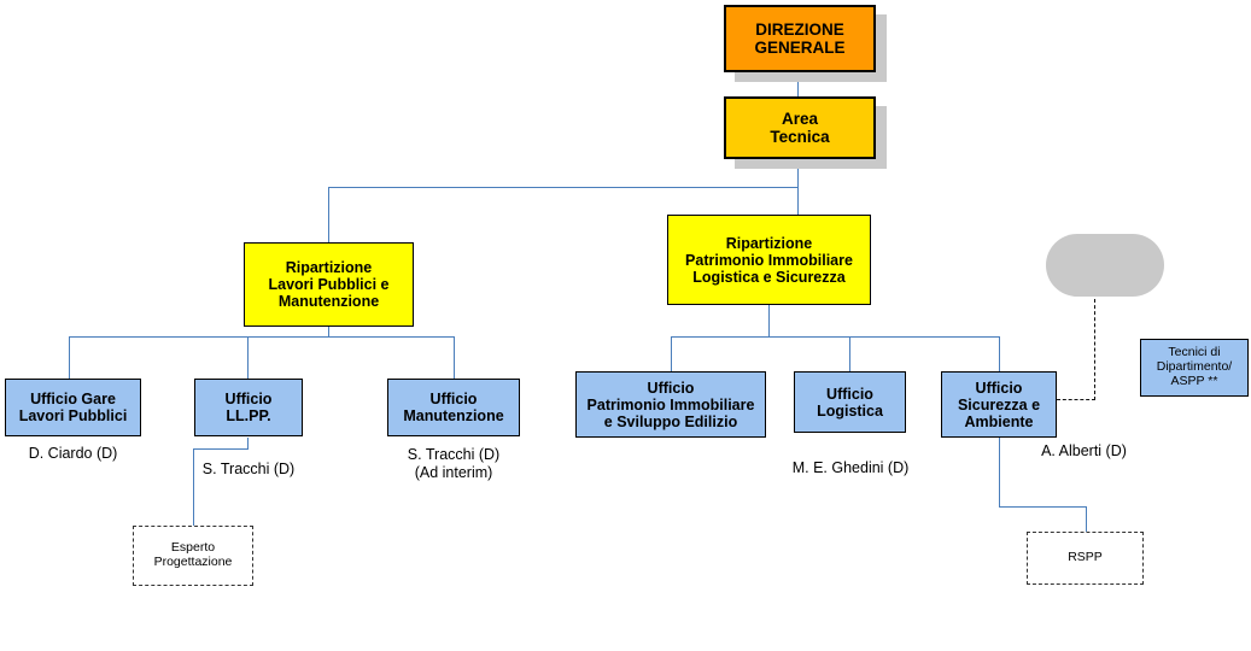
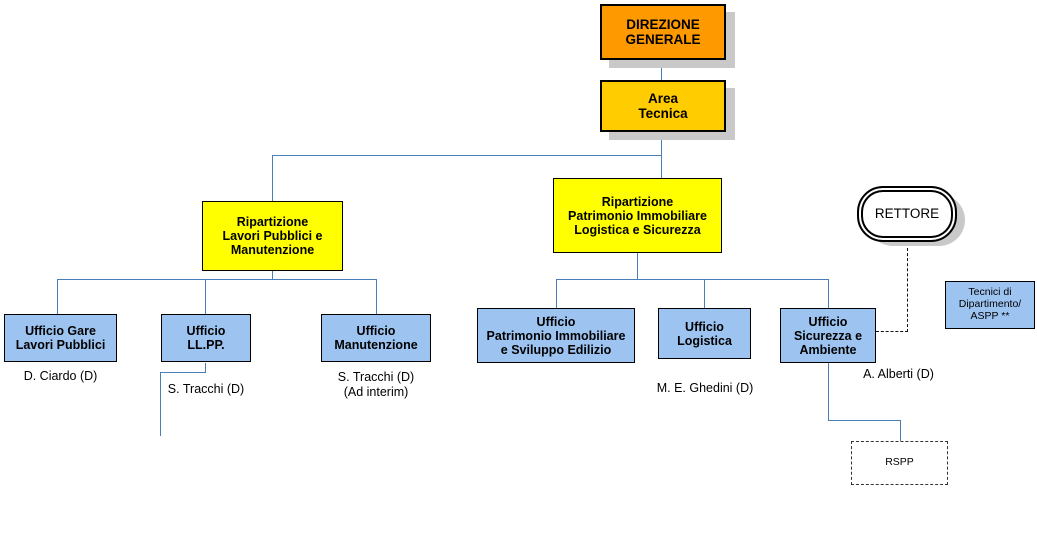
  DIREZIONE
  GENERALE
  Area
  Tecnica
  Ripartizione
  Lavori Pubblici e
  Manutenzione
  Ripartizione
  Patrimonio Immobiliare
  Logistica e Sicurezza
+ RETTORE
  Ufficio Gare
  Lavori Pubblici
  Ufficio
  LL.PP.
  Ufficio
  Manutenzione
  Ufficio
  Patrimonio Immobiliare
  e Sviluppo Edilizio
  Ufficio
  Logistica
  Ufficio
  Sicurezza e
  Ambiente
  Tecnici di
  Dipartimento/
  ASPP **
- Esperto
- Progettazione
  RSPP
  D. Ciardo (D)
  S. Tracchi (D)
  S. Tracchi (D)
  (Ad interim)
  M. E. Ghedini (D)
  A. Alberti (D)
